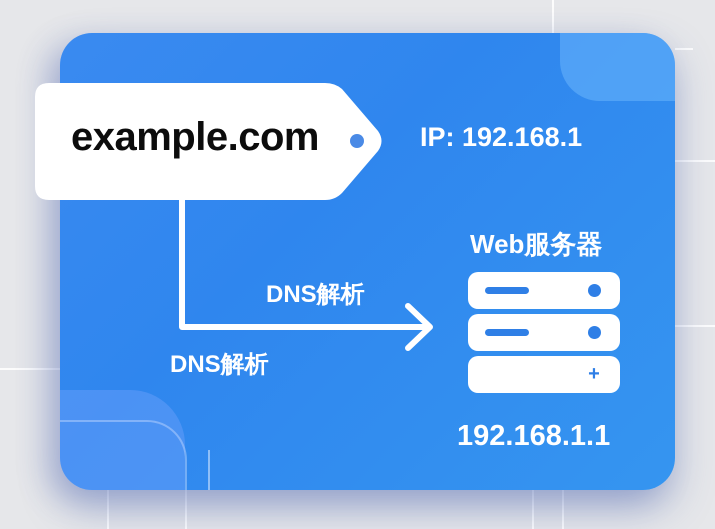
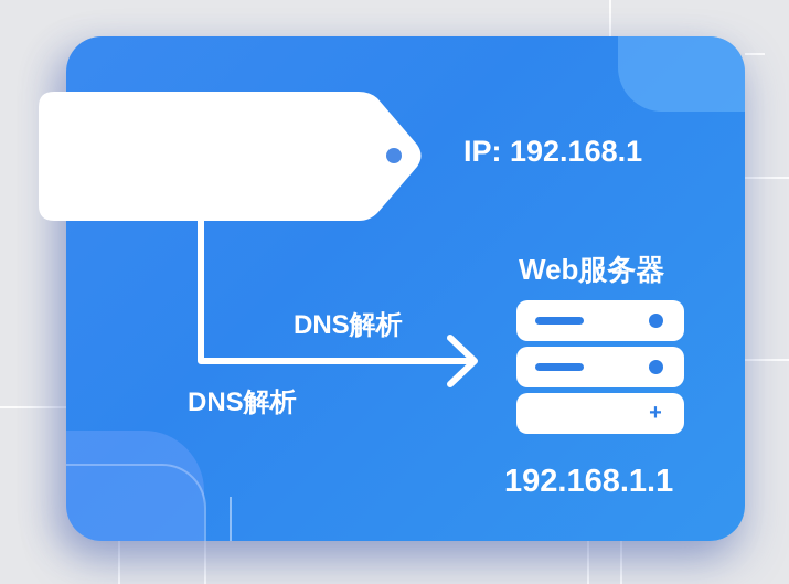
- example.com
  IP: 192.168.1
  Web服务器
  DNS解析
  DNS解析
  +
  192.168.1.1
